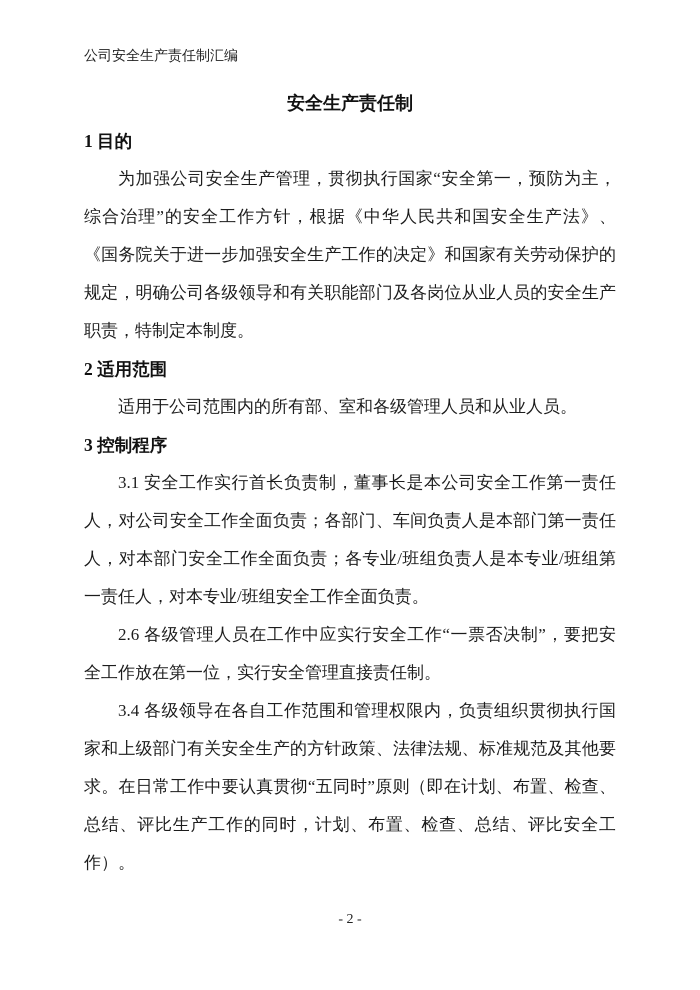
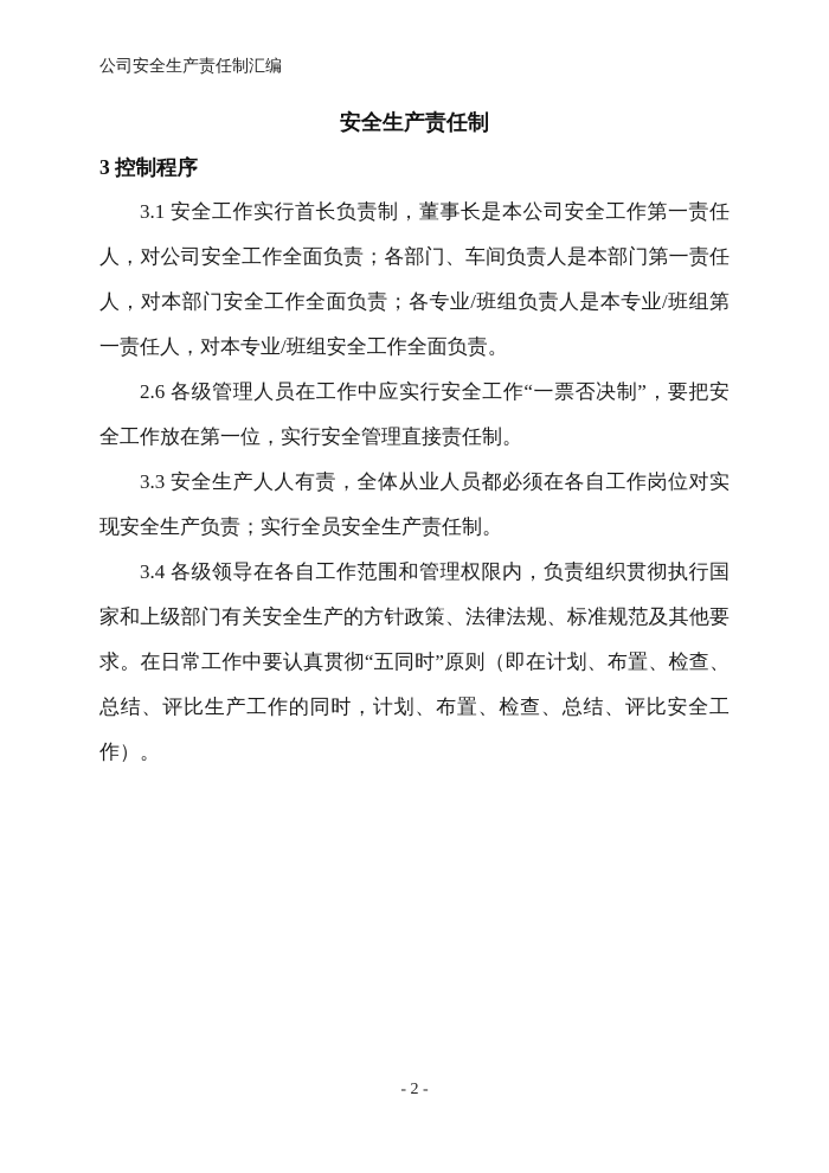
  公司安全生产责任制汇编
  安全生产责任制
- 1 目的
- 为加强公司安全生产管理，贯彻执行国家“安全第一，预防为主，综合治理”的安全工作方针，根据《中华人民共和国安全生产法》、《国务院关于进一步加强安全生产工作的决定》和国家有关劳动保护的规定，明确公司各级领导和有关职能部门及各岗位从业人员的安全生产职责，特制定本制度。
- 2 适用范围
- 适用于公司范围内的所有部、室和各级管理人员和从业人员。
  3 控制程序
  3.1 安全工作实行首长负责制，董事长是本公司安全工作第一责任人，对公司安全工作全面负责；各部门、车间负责人是本部门第一责任人，对本部门安全工作全面负责；各专业/班组负责人是本专业/班组第一责任人，对本专业/班组安全工作全面负责。
  2.6 各级管理人员在工作中应实行安全工作“一票否决制”，要把安全工作放在第一位，实行安全管理直接责任制。
+ 3.3 安全生产人人有责，全体从业人员都必须在各自工作岗位对实现安全生产负责；实行全员安全生产责任制。
  3.4 各级领导在各自工作范围和管理权限内，负责组织贯彻执行国家和上级部门有关安全生产的方针政策、法律法规、标准规范及其他要求。在日常工作中要认真贯彻“五同时”原则（即在计划、布置、检查、总结、评比生产工作的同时，计划、布置、检查、总结、评比安全工作）。
  - 2 -
